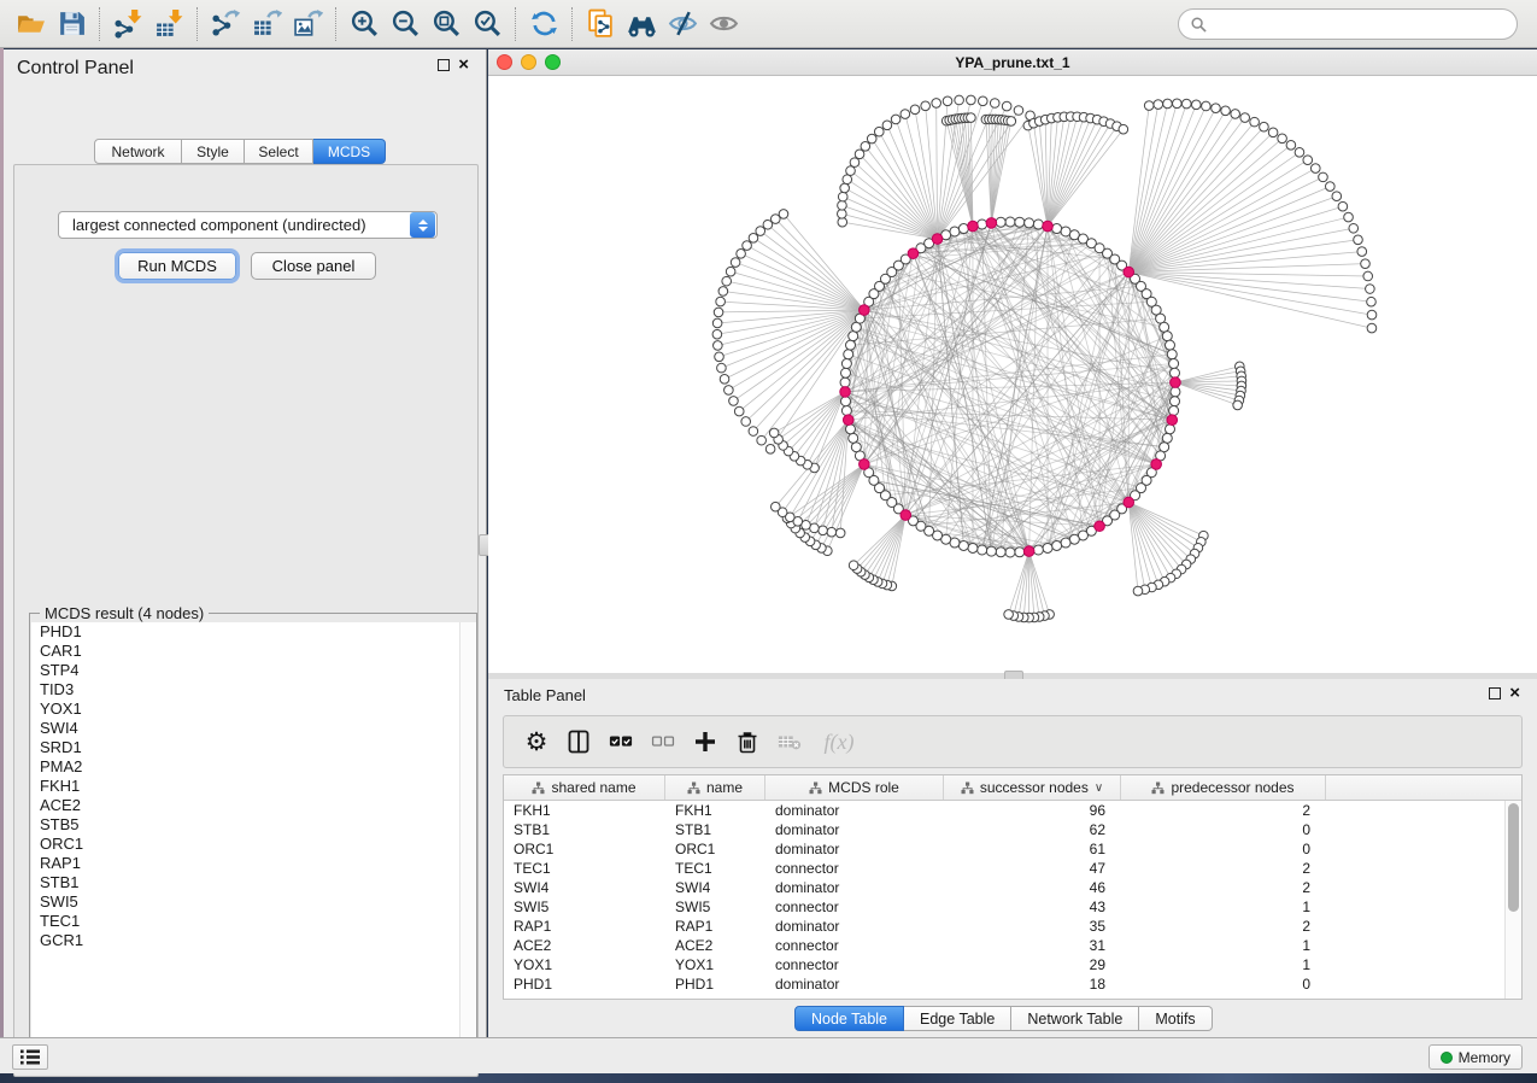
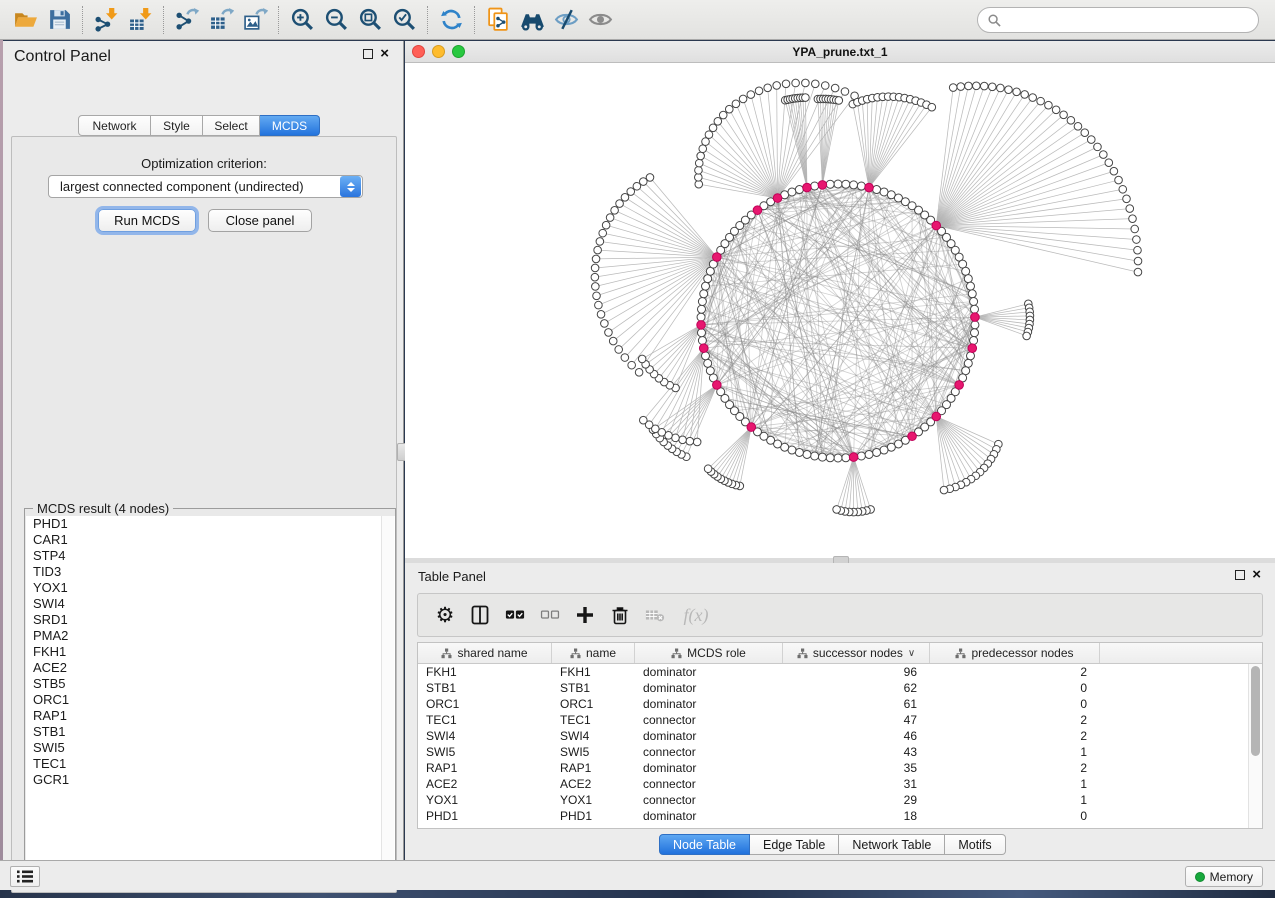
  Control Panel
  ×
  Network
  Style
  Select
  MCDS
+ Optimization criterion:
  largest connected component (undirected)
  Run MCDS
  Close panel
  MCDS result (4 nodes)
  PHD1
  CAR1
  STP4
  TID3
  YOX1
  SWI4
  SRD1
  PMA2
  FKH1
  ACE2
  STB5
  ORC1
  RAP1
  STB1
  SWI5
  TEC1
  GCR1
  YPA_prune.txt_1
  Table Panel
  ×
  ⚙
  f(x)
  shared name
  name
  MCDS role
  successor nodes
  ∨
  predecessor nodes
  FKH1
  FKH1
  dominator
  96
  2
  STB1
  STB1
  dominator
  62
  0
  ORC1
  ORC1
  dominator
  61
  0
  TEC1
  TEC1
  connector
  47
  2
  SWI4
  SWI4
  dominator
  46
  2
  SWI5
  SWI5
  connector
  43
  1
  RAP1
  RAP1
  dominator
  35
  2
  ACE2
  ACE2
  connector
  31
  1
  YOX1
  YOX1
  connector
  29
  1
  PHD1
  PHD1
  dominator
  18
  0
  Node Table
  Edge Table
  Network Table
  Motifs
  Memory
